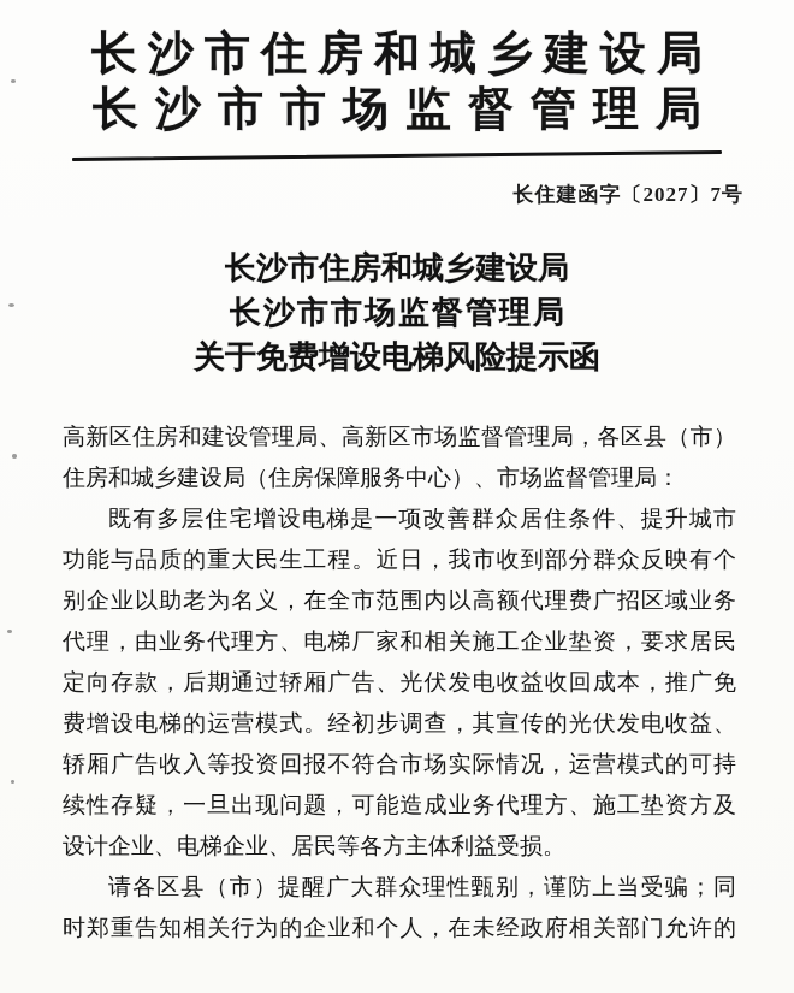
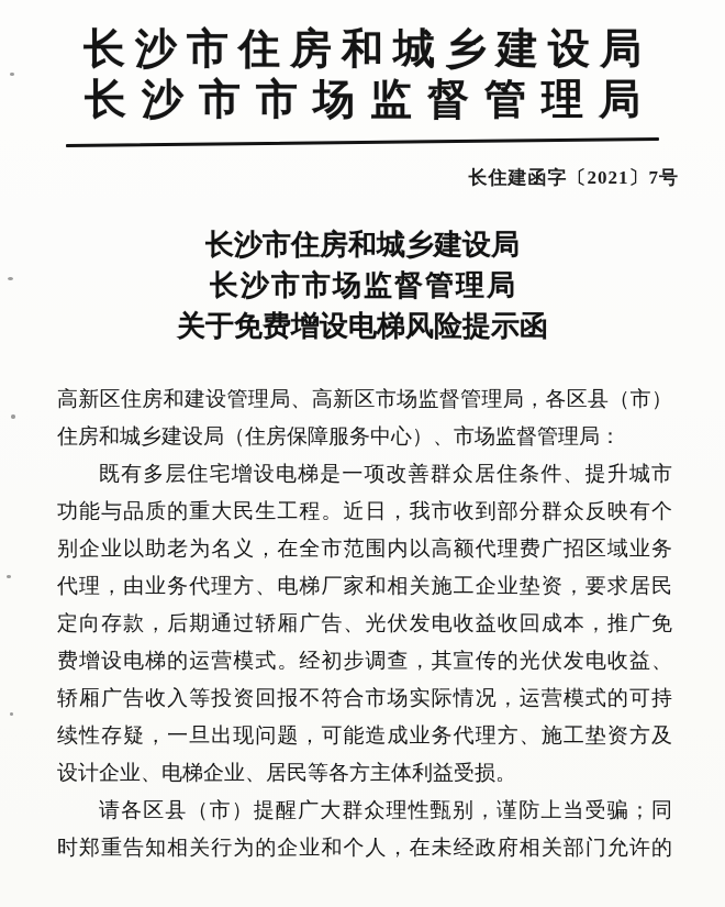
  长沙市住房和城乡建设局
  长沙市市场监督管理局
- 长住建函字〔2027〕7号
+ 长住建函字〔2021〕7号
  长沙市住房和城乡建设局
  长沙市市场监督管理局
  关于免费增设电梯风险提示函
  高新区住房和建设管理局、高新区市场监督管理局，各区县（市）
  住房和城乡建设局（住房保障服务中心）、市场监督管理局：
  既有多层住宅增设电梯是一项改善群众居住条件、提升城市
  功能与品质的重大民生工程。近日，我市收到部分群众反映有个
  别企业以助老为名义，在全市范围内以高额代理费广招区域业务
  代理，由业务代理方、电梯厂家和相关施工企业垫资，要求居民
  定向存款，后期通过轿厢广告、光伏发电收益收回成本，推广免
  费增设电梯的运营模式。经初步调查，其宣传的光伏发电收益、
  轿厢广告收入等投资回报不符合市场实际情况，运营模式的可持
  续性存疑，一旦出现问题，可能造成业务代理方、施工垫资方及
  设计企业、电梯企业、居民等各方主体利益受损。
  请各区县（市）提醒广大群众理性甄别，谨防上当受骗；同
  时郑重告知相关行为的企业和个人，在未经政府相关部门允许的
